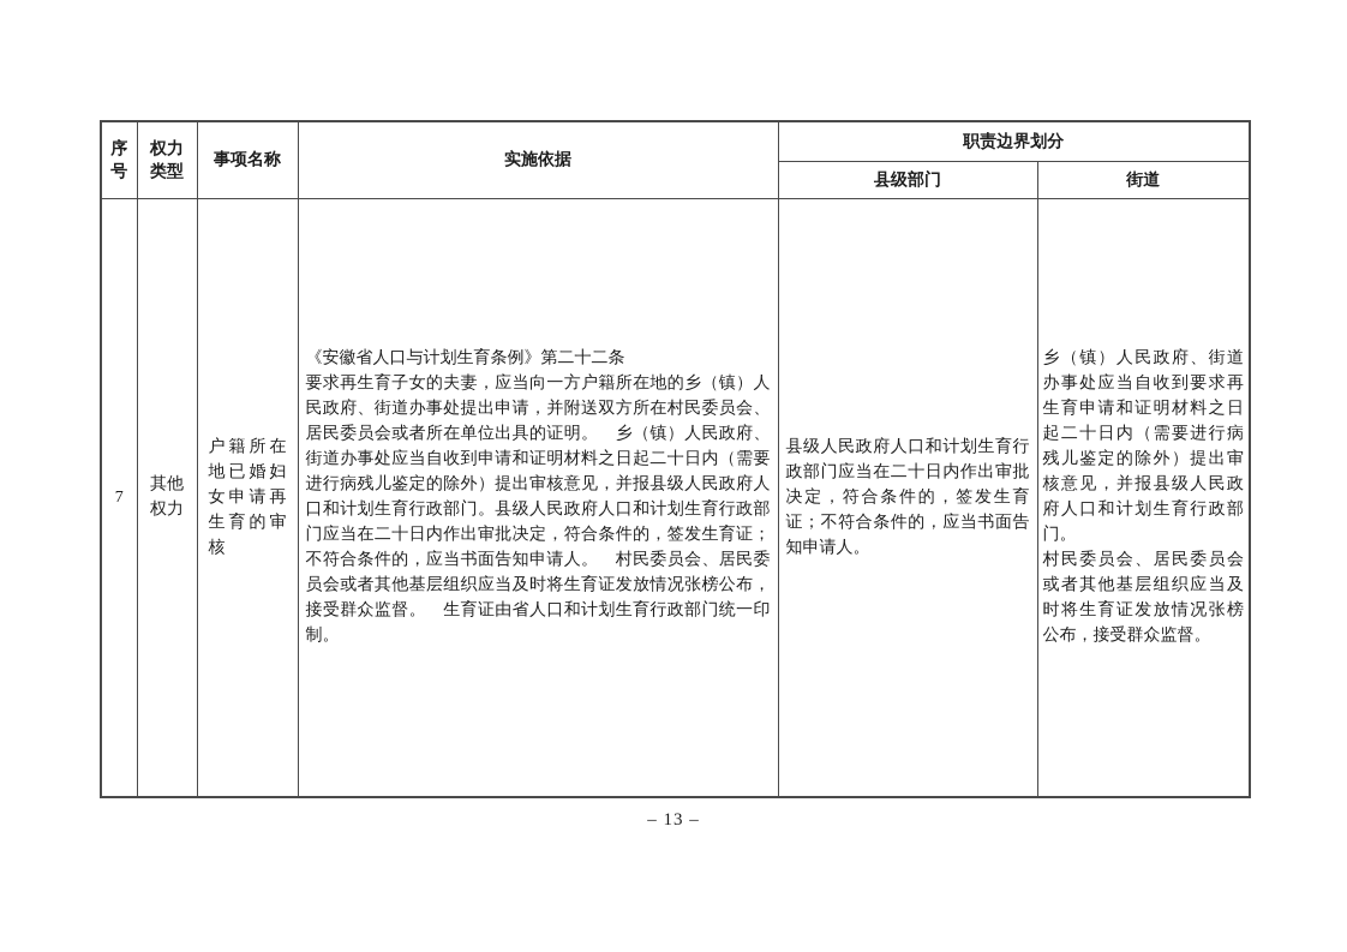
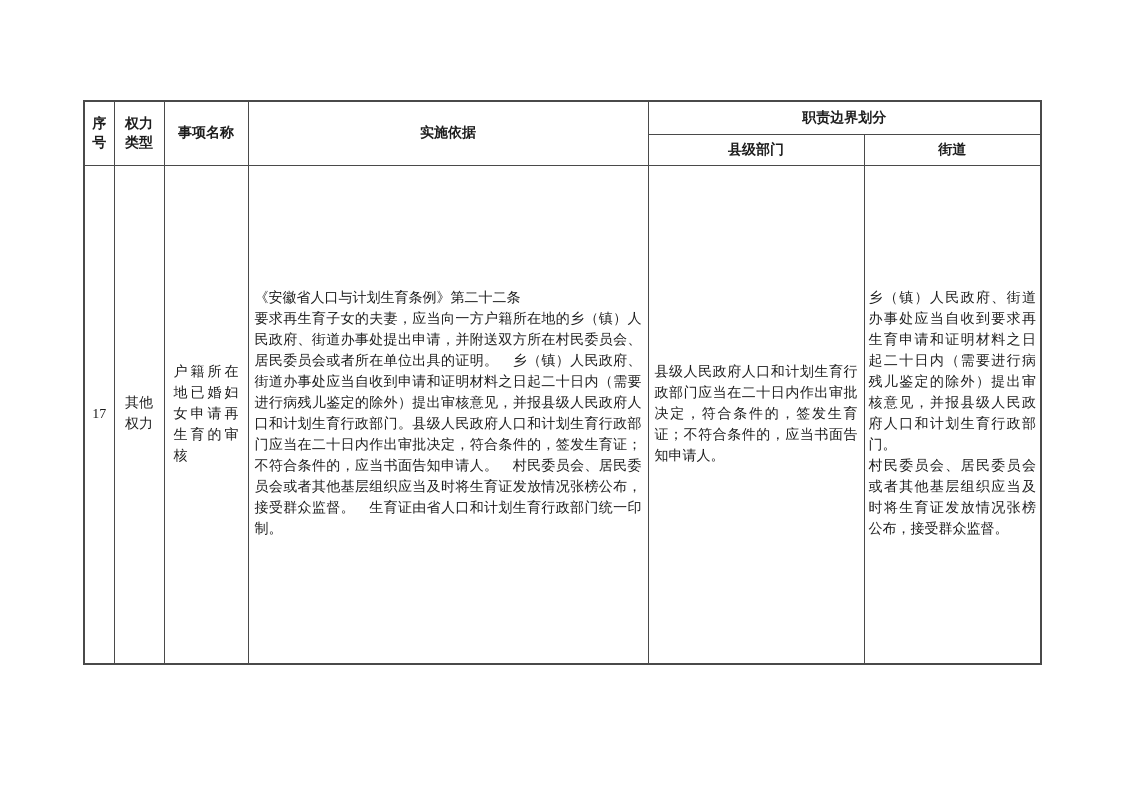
  序 号	权力 类型	事项名称	实施依据	职责边界划分
  县级部门	街道
- 7	其他 权力	户籍所在地已婚妇女申请再生育的审核	《安徽省人口与计划生育条例》第二十二条 要求再生育子女的夫妻，应当向一方户籍所在地的乡（镇）人民政府、街道办事处提出申请，并附送双方所在村民委员会、居民委员会或者所在单位出具的证明。 乡（镇）人民政府、街道办事处应当自收到申请和证明材料之日起二十日内（需要进行病残儿鉴定的除外）提出审核意见，并报县级人民政府人口和计划生育行政部门。县级人民政府人口和计划生育行政部门应当在二十日内作出审批决定，符合条件的，签发生育证；不符合条件的，应当书面告知申请人。 村民委员会、居民委员会或者其他基层组织应当及时将生育证发放情况张榜公布，接受群众监督。 生育证由省人口和计划生育行政部门统一印制。	县级人民政府人口和计划生育行政部门应当在二十日内作出审批决定，符合条件的，签发生育证；不符合条件的，应当书面告知申请人。	乡（镇）人民政府、街道办事处应当自收到要求再生育申请和证明材料之日起二十日内（需要进行病残儿鉴定的除外）提出审核意见，并报县级人民政府人口和计划生育行政部门。 村民委员会、居民委员会或者其他基层组织应当及时将生育证发放情况张榜公布，接受群众监督。
+ 17	其他 权力	户籍所在地已婚妇女申请再生育的审核	《安徽省人口与计划生育条例》第二十二条 要求再生育子女的夫妻，应当向一方户籍所在地的乡（镇）人民政府、街道办事处提出申请，并附送双方所在村民委员会、居民委员会或者所在单位出具的证明。 乡（镇）人民政府、街道办事处应当自收到申请和证明材料之日起二十日内（需要进行病残儿鉴定的除外）提出审核意见，并报县级人民政府人口和计划生育行政部门。县级人民政府人口和计划生育行政部门应当在二十日内作出审批决定，符合条件的，签发生育证；不符合条件的，应当书面告知申请人。 村民委员会、居民委员会或者其他基层组织应当及时将生育证发放情况张榜公布，接受群众监督。 生育证由省人口和计划生育行政部门统一印制。	县级人民政府人口和计划生育行政部门应当在二十日内作出审批决定，符合条件的，签发生育证；不符合条件的，应当书面告知申请人。	乡（镇）人民政府、街道办事处应当自收到要求再生育申请和证明材料之日起二十日内（需要进行病残儿鉴定的除外）提出审核意见，并报县级人民政府人口和计划生育行政部门。 村民委员会、居民委员会或者其他基层组织应当及时将生育证发放情况张榜公布，接受群众监督。
- – 13 –
